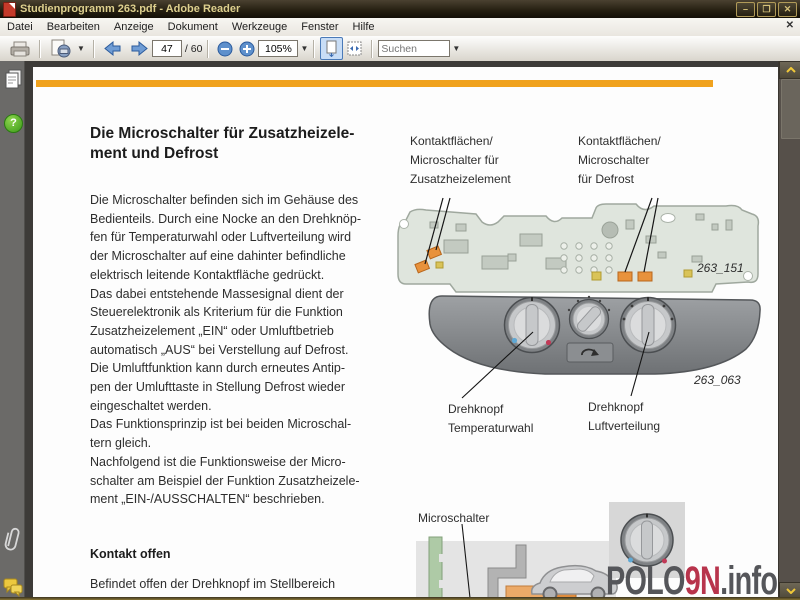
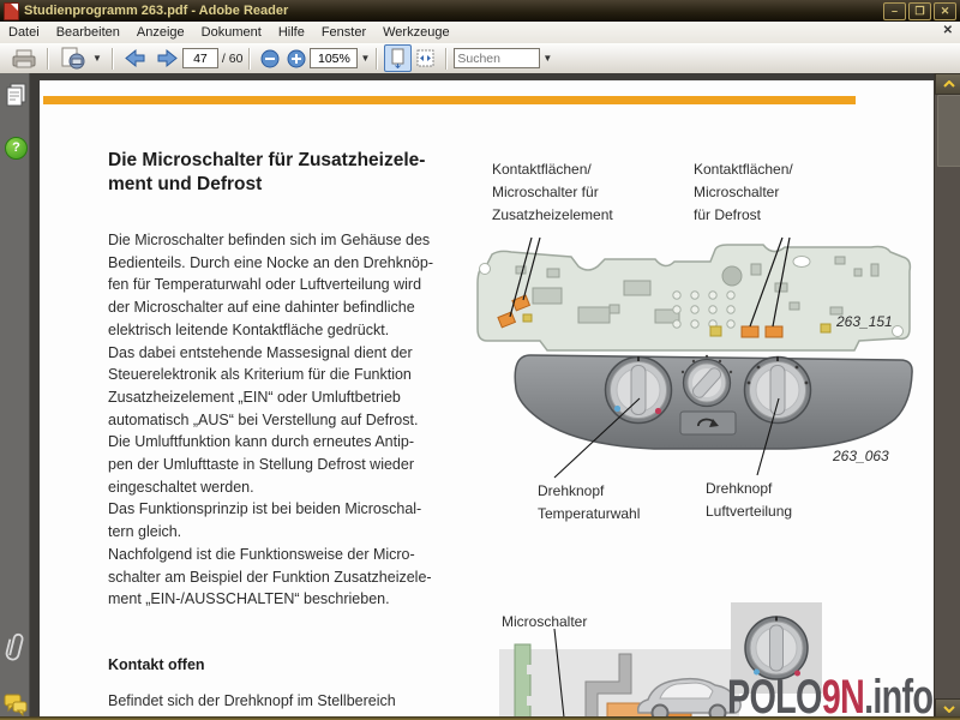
  Studienprogramm 263.pdf - Adobe Reader
  –
  ❐
  ✕
  Datei
  Bearbeiten
  Anzeige
  Dokument
- Werkzeuge
+ Hilfe
  Fenster
- Hilfe
+ Werkzeuge
  ✕
  ▼
  47
  / 60
  105%
  ▼
  Suchen
  ▼
  ?
  Die Microschalter für Zusatzheizele-
  ment und Defrost
  Die Microschalter befinden sich im Gehäuse des
  Bedienteils. Durch eine Nocke an den Drehknöp-
  fen für Temperaturwahl oder Luftverteilung wird
  der Microschalter auf eine dahinter befindliche
  elektrisch leitende Kontaktfläche gedrückt.
  Das dabei entstehende Massesignal dient der
  Steuerelektronik als Kriterium für die Funktion
  Zusatzheizelement „EIN“ oder Umluftbetrieb
  automatisch „AUS“ bei Verstellung auf Defrost.
  Die Umluftfunktion kann durch erneutes Antip-
  pen der Umlufttaste in Stellung Defrost wieder
  eingeschaltet werden.
  Das Funktionsprinzip ist bei beiden Microschal-
  tern gleich.
  Nachfolgend ist die Funktionsweise der Micro-
  schalter am Beispiel der Funktion Zusatzheizele-
  ment „EIN-/AUSSCHALTEN“ beschrieben.
  Kontakt offen
- Befindet offen der Drehknopf im Stellbereich
+ Befindet sich der Drehknopf im Stellbereich
  Kontaktflächen/
  Microschalter für
  Zusatzheizelement
  Kontaktflächen/
  Microschalter
  für Defrost
  263_151
  263_063
  Drehknopf
  Temperaturwahl
  Drehknopf
  Luftverteilung
  Microschalter
  POLO9N.info
